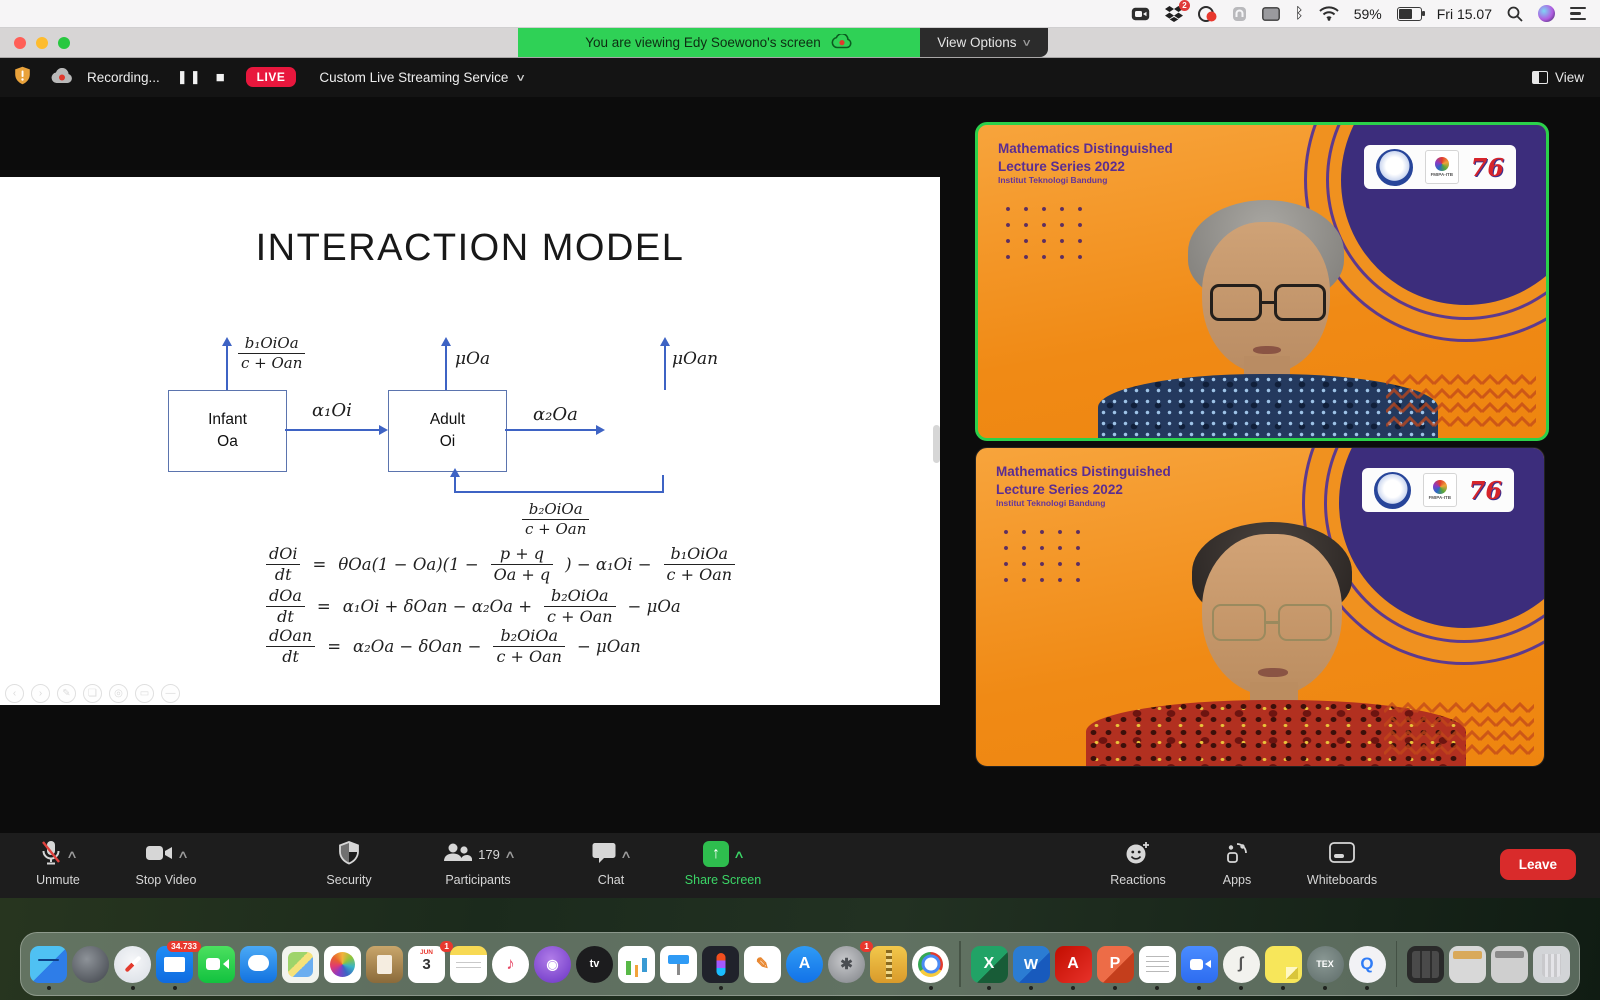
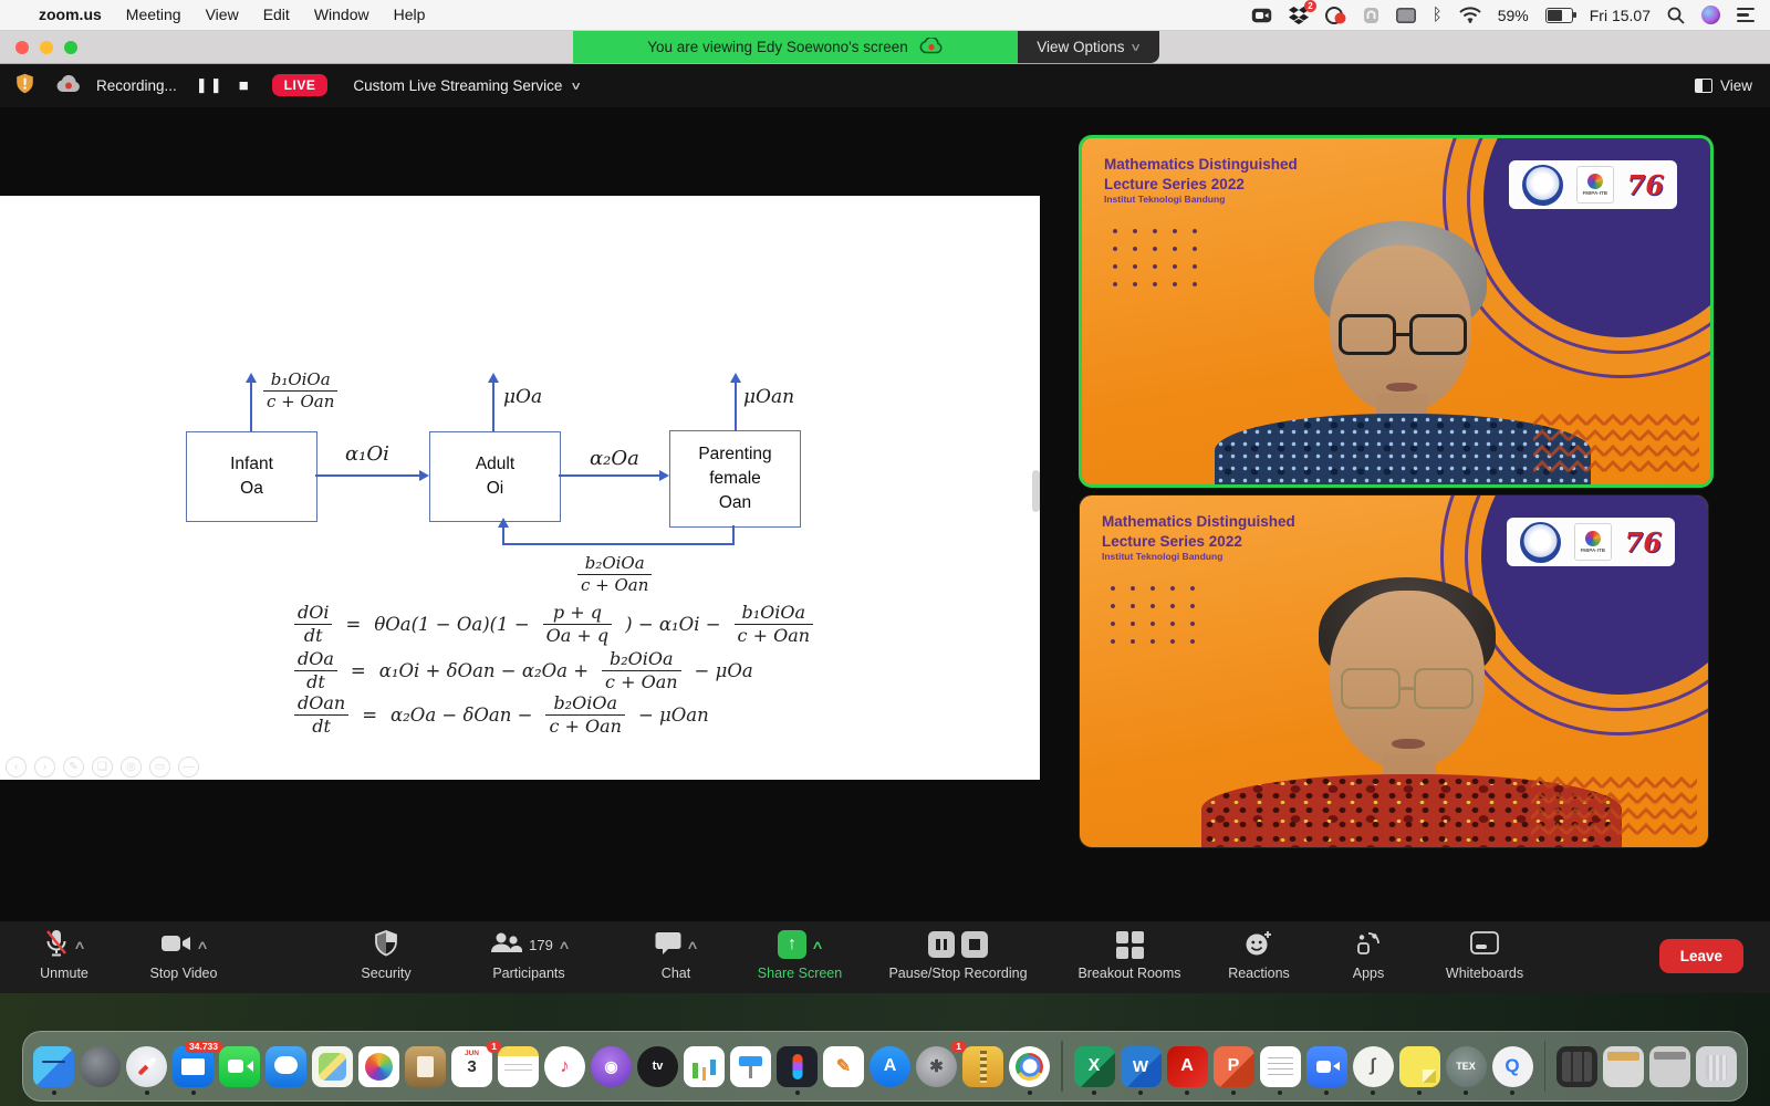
+ zoom.us Meeting View Edit Window Help
  2
  ᛒ
  59%
  Fri 15.07
  You are viewing Edy Soewono's screen
  View Options
  Recording...
  ❚❚
  ■
  LIVE
  Custom Live Streaming Service
  View
- INTERACTION MODEL
  Infant
  Oa
  Adult
  Oi
+ Parenting
+ female
+ Oan
  b₁OiOa
  c + Oan
  μOa
  μOan
  α₁Oi
  α₂Oa
  b₂OiOa
  c + Oan
  dOi
  dt
  =
  θOa(1 − Oa)(1 −
  p + q
  Oa + q
  ) − α₁Oi −
  b₁OiOa
  c + Oan
  dOa
  dt
  =
  α₁Oi + δOan − α₂Oa +
  b₂OiOa
  c + Oan
  − μOa
  dOan
  dt
  =
  α₂Oa − δOan −
  b₂OiOa
  c + Oan
  − μOan
  ‹
  ›
  ✎
  ❏
  ◎
  76
  Mathematics Distinguished
  Lecture Series 2022
  Institut Teknologi Bandung
  76
  Mathematics Distinguished
  Lecture Series 2022
  Institut Teknologi Bandung
  ∧
  Unmute
  ∧
  Stop Video
  Security
  179
  ∧
  Participants
  ∧
  Chat
  ↑
  ∧
  Share Screen
+ Pause/Stop Recording
+ Breakout Rooms
  Reactions
  Apps
  Whiteboards
  Leave
  34.733
  3
  1
  ♪
  ◉
  tv
  ✎
  A
  ✱
  1
  X
  W
  A
  P
  ∫
  TEX
  Q
